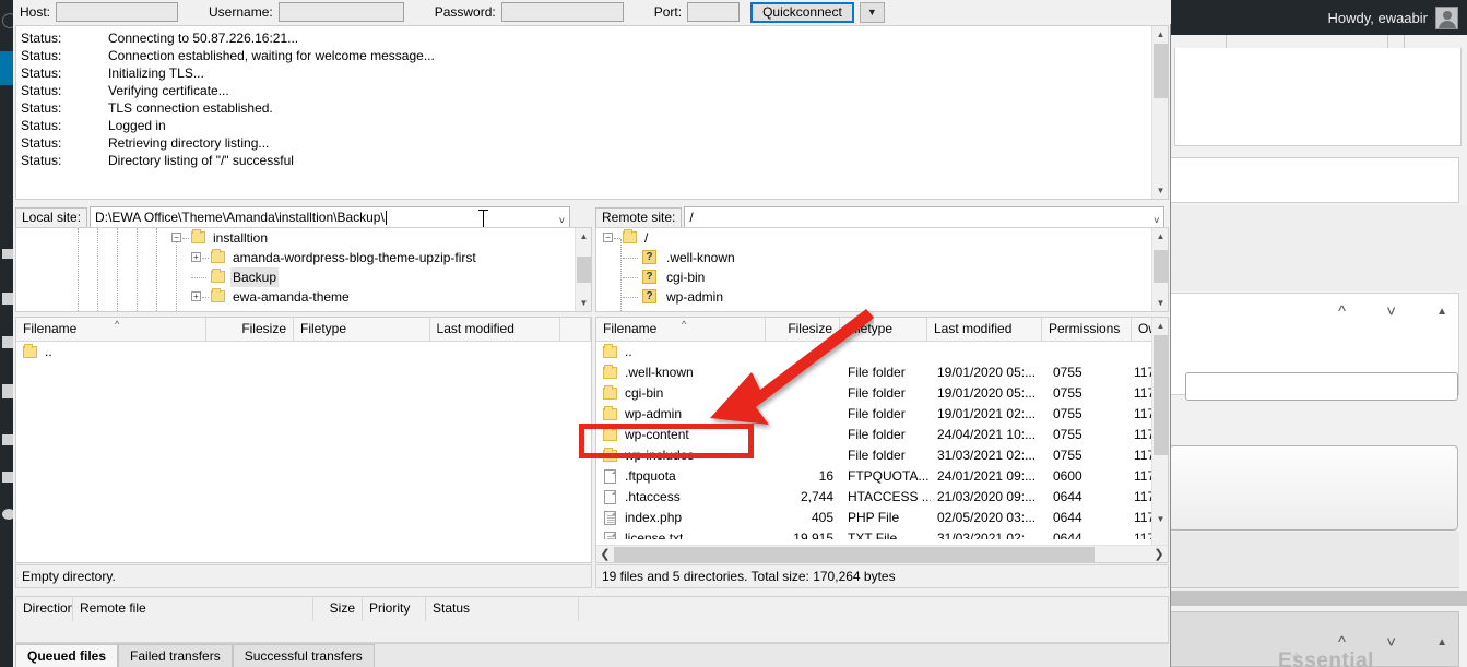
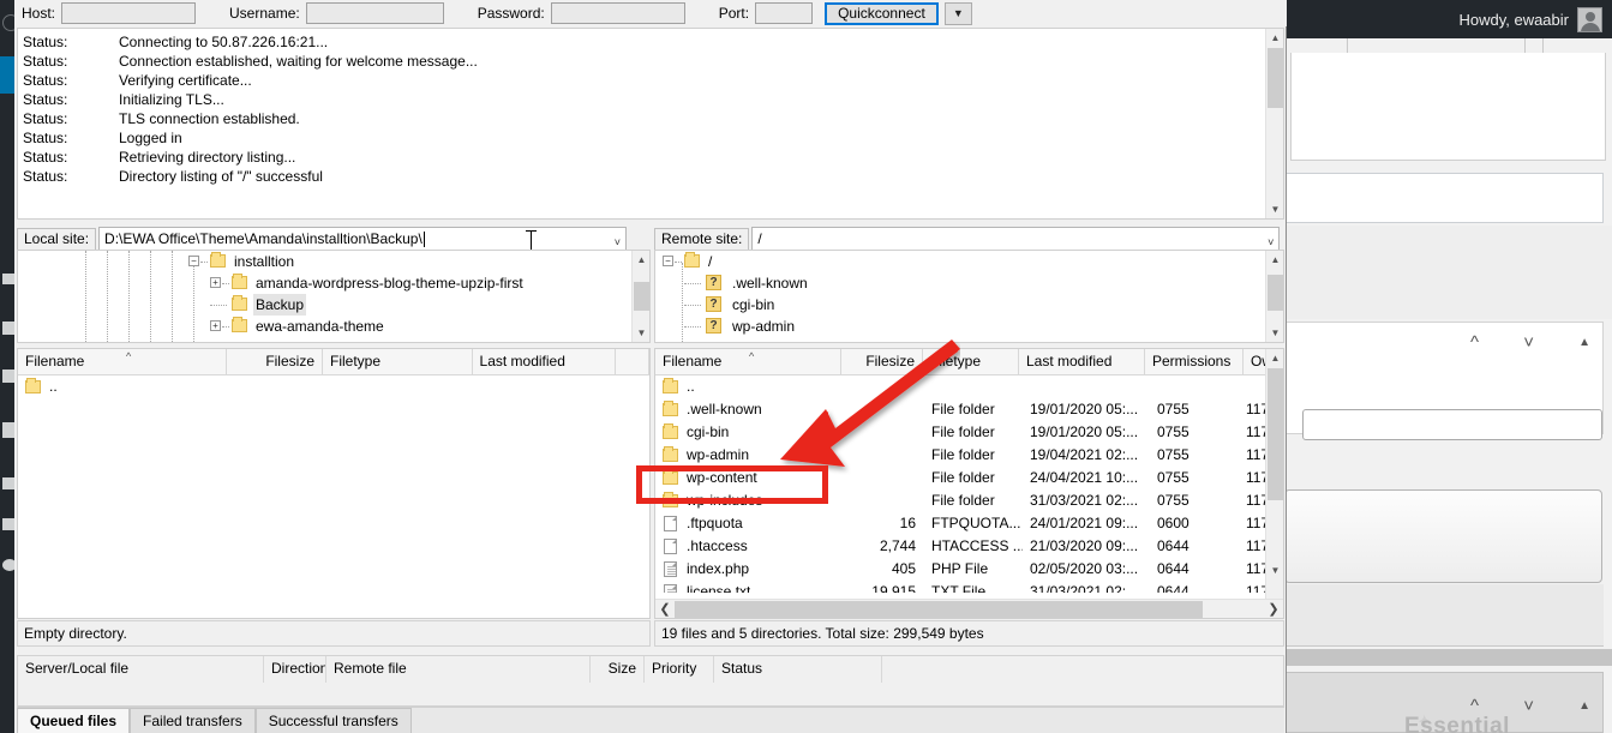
  Howdy, ewaabir
  ^
  ˅
  ▲
  ^
  ˅
  ▲
  ✦
  Essential
  Host:
  Username:
  Password:
  Port:
  Quickconnect
  ▼
  Status:
  Connecting to 50.87.226.16:21...
  Status:
  Connection established, waiting for welcome message...
  Status:
- Initializing TLS...
+ Verifying certificate...
  Status:
- Verifying certificate...
+ Initializing TLS...
  Status:
  TLS connection established.
  Status:
  Logged in
  Status:
  Retrieving directory listing...
  Status:
  Directory listing of "/" successful
  ▲
  ▼
  Local site:
  D:\EWA Office\Theme\Amanda\installtion\Backup\
  ˅
  −
  installtion
  +
  amanda-wordpress-blog-theme-upzip-first
  Backup
  +
  ewa-amanda-theme
  ▲
  ▼
  Filename
  ^
  Filesize
  Filetype
  Last modified
  ..
  Empty directory.
  Remote site:
  /
  ˅
  −
  /
  ?
  .well-known
  ?
  cgi-bin
  ?
  wp-admin
  ▲
  ▼
  Filename
  ^
  Filesize
  Last modified
  Permissions
  ..
  .well-known
  File folder
  19/01/2020 05:...
  0755
  cgi-bin
  File folder
  19/01/2020 05:...
  0755
  wp-admin
  File folder
- 19/01/2021 02:...
+ 19/04/2021 02:...
  0755
  wp-content
  File folder
  24/04/2021 10:...
  0755
  wp-includes
  File folder
  31/03/2021 02:...
  0755
  .ftpquota
  16
  FTPQUOTA...
  24/01/2021 09:...
  0600
  .htaccess
  2,744
  HTACCESS ..
  21/03/2020 09:...
  0644
  index.php
  405
  PHP File
  02/05/2020 03:...
  0644
  license.txt
  19,915
  TXT File
  31/03/2021 02:...
  0644
  ▲
  ▼
  ❮
  ❯
- 19 files and 5 directories. Total size: 170,264 bytes
+ 19 files and 5 directories. Total size: 299,549 bytes
+ Server/Local file
  Direction
  Remote file
  Size
  Priority
  Status
  Queued files
  Failed transfers
  Successful transfers
